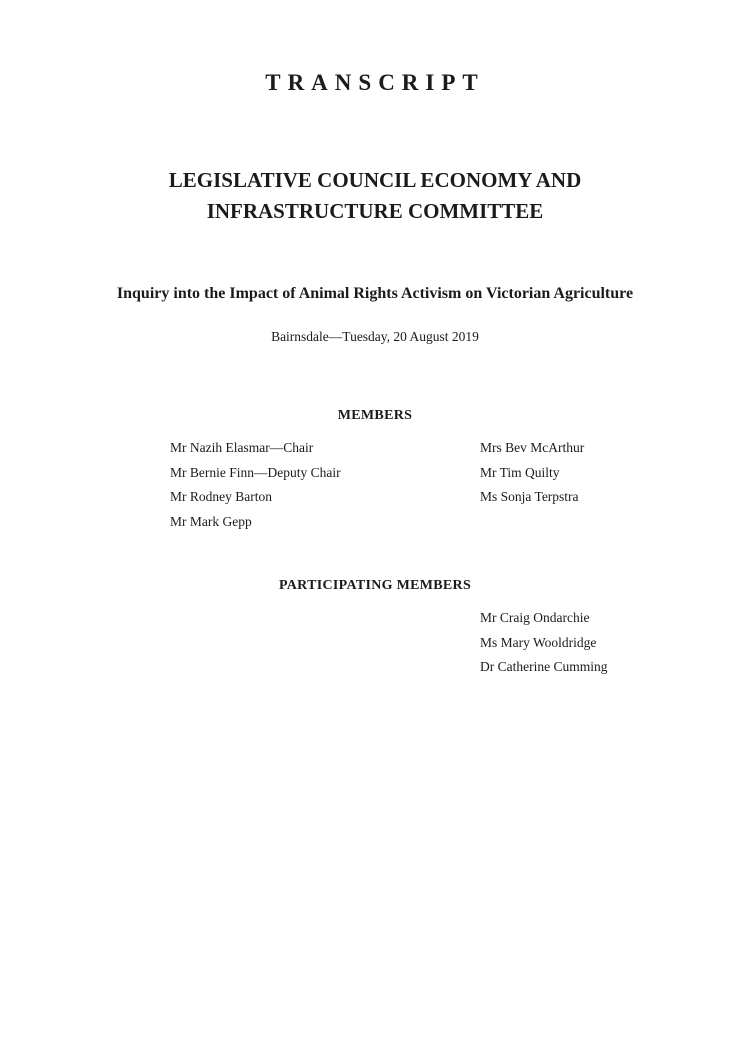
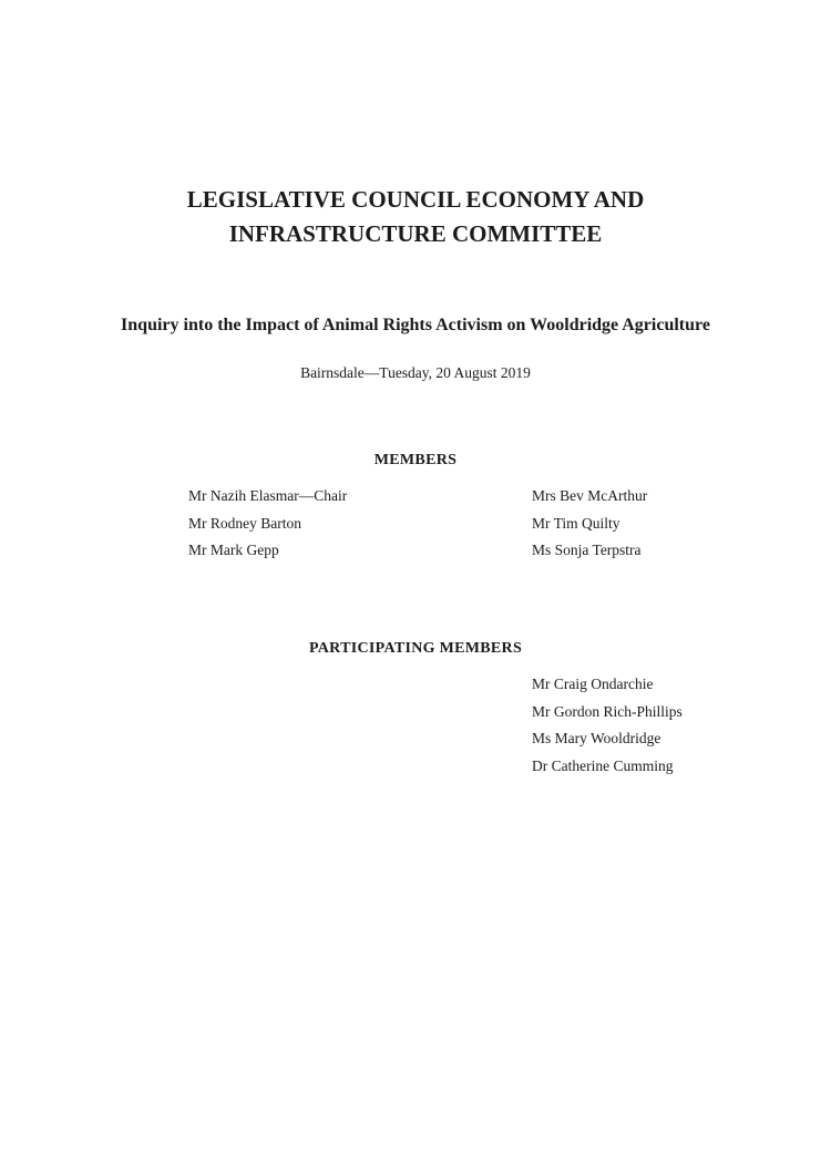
- TRANSCRIPT
  LEGISLATIVE COUNCIL ECONOMY AND
  INFRASTRUCTURE COMMITTEE
- Inquiry into the Impact of Animal Rights Activism on Victorian Agriculture
+ Inquiry into the Impact of Animal Rights Activism on Wooldridge Agriculture
  Bairnsdale—Tuesday, 20 August 2019
  MEMBERS
  Mr Nazih Elasmar—Chair
- Mr Bernie Finn—Deputy Chair
  Mr Rodney Barton
  Mr Mark Gepp
  Mrs Bev McArthur
  Mr Tim Quilty
  Ms Sonja Terpstra
  PARTICIPATING MEMBERS
  Mr Craig Ondarchie
+ Mr Gordon Rich-Phillips
  Ms Mary Wooldridge
  Dr Catherine Cumming
